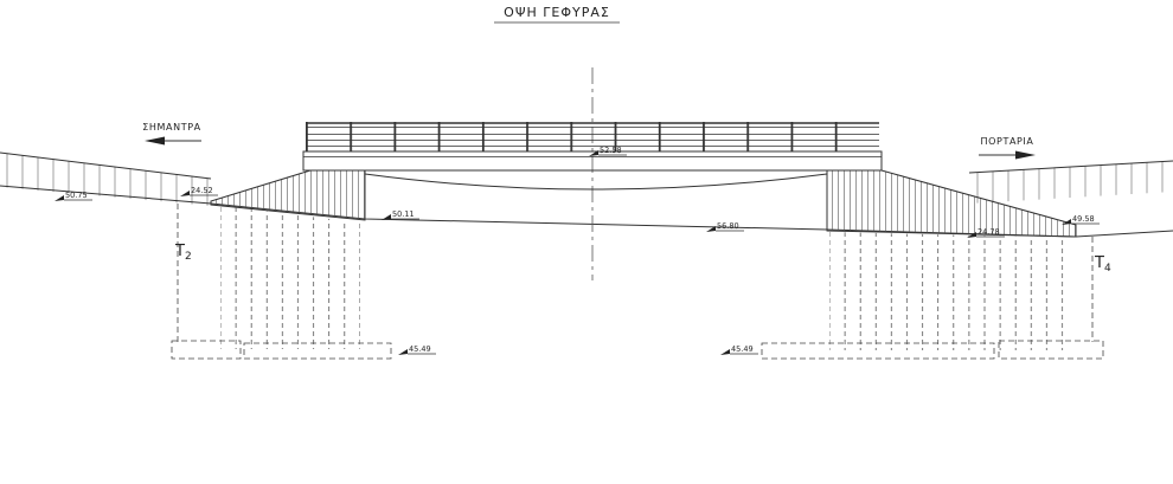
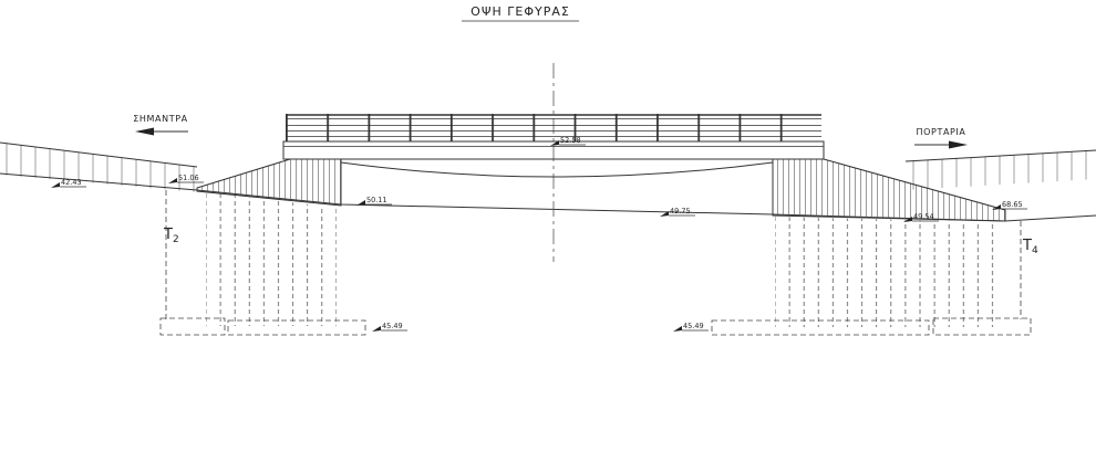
  ΟΨΗ ΓΕΦΥΡΑΣ
  ΣΗΜΑΝΤΡΑ
  ΠΟΡΤΑΡΙΑ
- 50.75
+ 42.43
- 24.52
+ 51.06
  50.11
  52.58
- 56.80
+ 49.75
- 24.78
+ 49.54
- 49.58
+ 68.65
  45.49
  45.49
  T2
  T4
